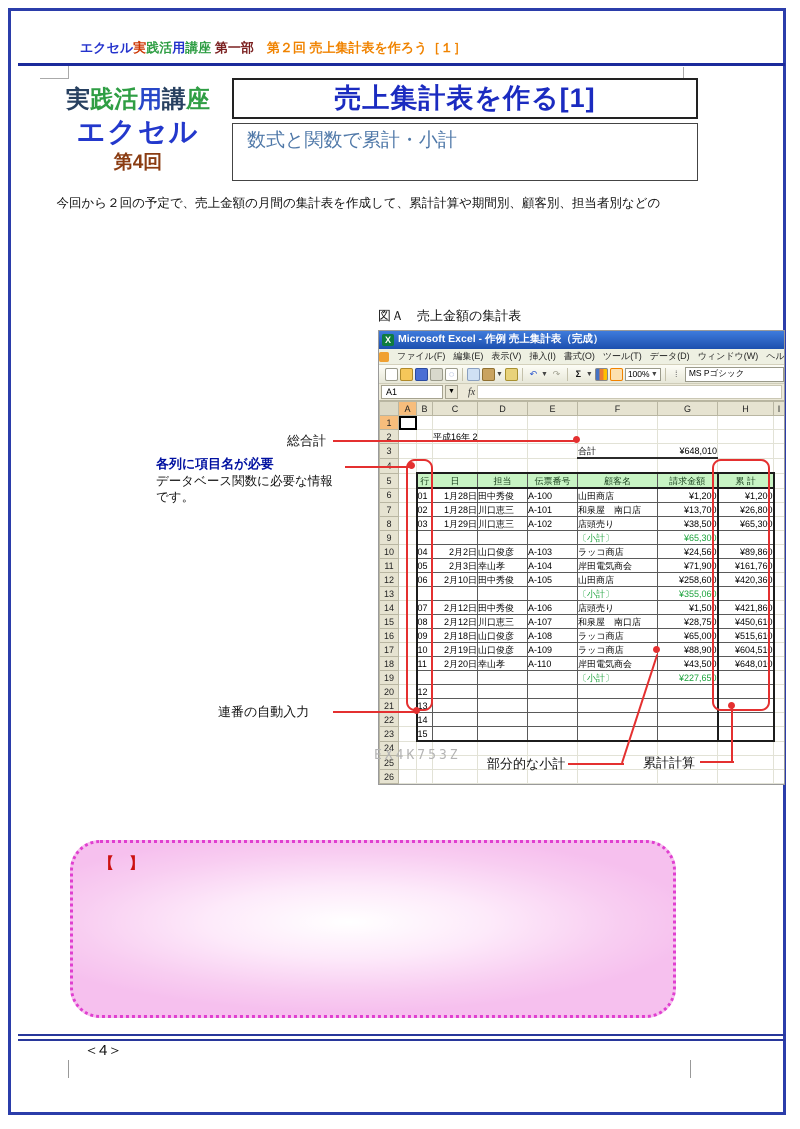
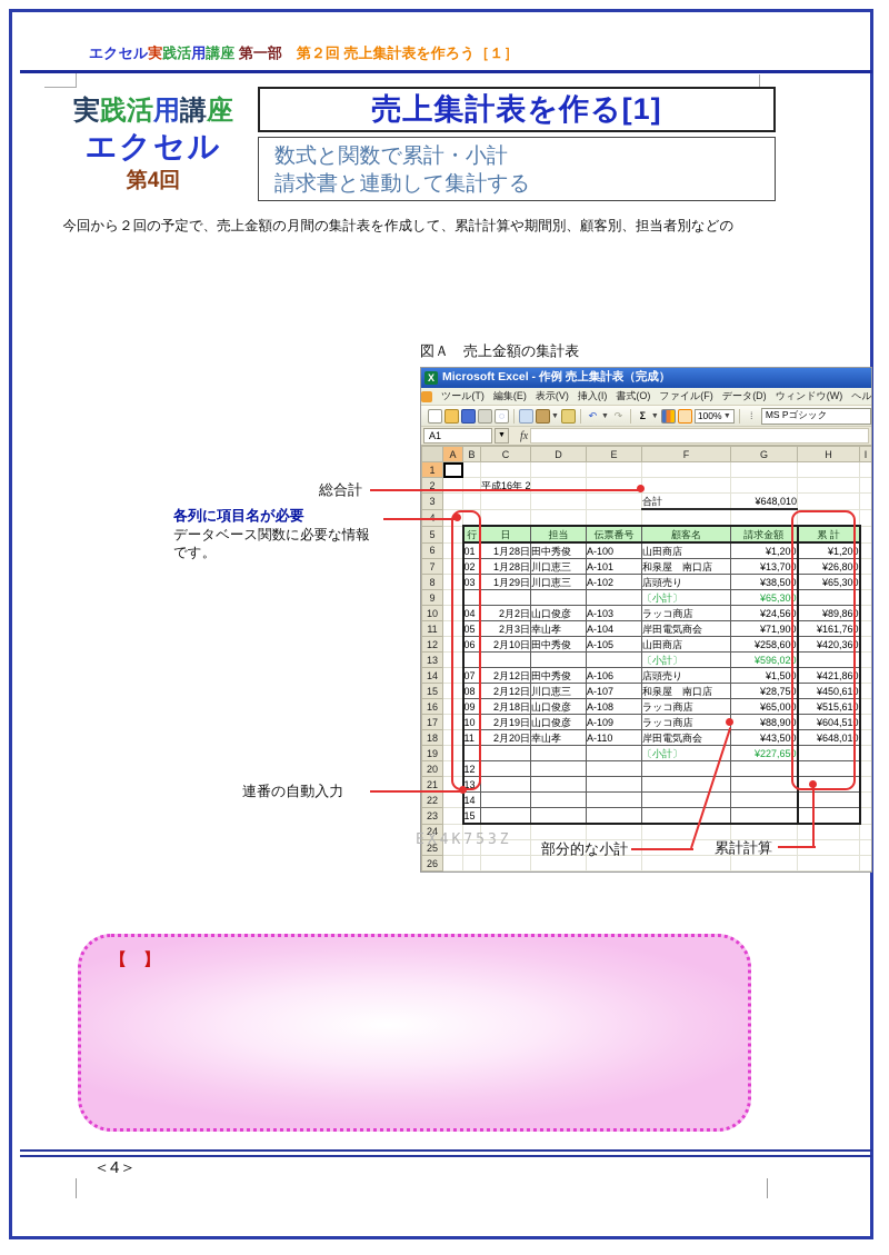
  エクセル実践活用講座 第一部 第２回 売上集計表を作ろう［１］
  実践活用講座
  エクセル
  第4回
  売上集計表を作る[1]
  数式と関数で累計・小計
+ 請求書と連動して集計する
  今回から２回の予定で、売上金額の月間の集計表を作成して、累計計算や期間別、顧客別、担当者別などの
  図Ａ 売上金額の集計表
  X
  Microsoft Excel - 作例 売上集計表（完成）
- ファイル(F)
+ ツール(T)
  編集(E)
  表示(V)
  挿入(I)
  書式(O)
- ツール(T)
+ ファイル(F)
  データ(D)
  ウィンドウ(W)
  ◌
  ↶
  ↷
  Σ
  100%
  ⁞
  MS Pゴシック
  A1
  fx
  	A	B	C	D	E	F	G	H	I
  1
  2			平成16年 2
  3						合計	¥648,010
  5		行	日	担当	伝票番号	顧客名	請求金額	累 計
  6		01	1月28日	田中秀俊	A-100	山田商店	¥1,200	¥1,200
  7		02	1月28日	川口恵三	A-101	和泉屋 南口店	¥13,700	¥26,800
  8		03	1月29日	川口恵三	A-102	店頭売り	¥38,500	¥65,300
  9						〔小計〕	¥65,300
  10		04	2月2日	山口俊彦	A-103	ラッコ商店	¥24,560	¥89,860
  11		05	2月3日	幸山孝	A-104	岸田電気商会	¥71,900	¥161,760
  12		06	2月10日	田中秀俊	A-105	山田商店	¥258,600	¥420,360
- 13						〔小計〕	¥355,060
+ 13						〔小計〕	¥596,020
  14		07	2月12日	田中秀俊	A-106	店頭売り	¥1,500	¥421,860
  15		08	2月12日	川口恵三	A-107	和泉屋 南口店	¥28,750	¥450,610
  16		09	2月18日	山口俊彦	A-108	ラッコ商店	¥65,000	¥515,610
  17		10	2月19日	山口俊彦	A-109	ラッコ商店	¥88,900	¥604,510
  18		11	2月20日	幸山孝	A-110	岸田電気商会	¥43,500	¥648,010
  19						〔小計〕	¥227,650
  20		12
  21		13
  22		14
  23		15
  24
  25
  26
  総合計
  各列に項目名が必要
  データベース関数に必要な情報
  です。
  連番の自動入力
  部分的な小計
  累計計算
  EX4K753Z
  【 】
  ＜4＞
